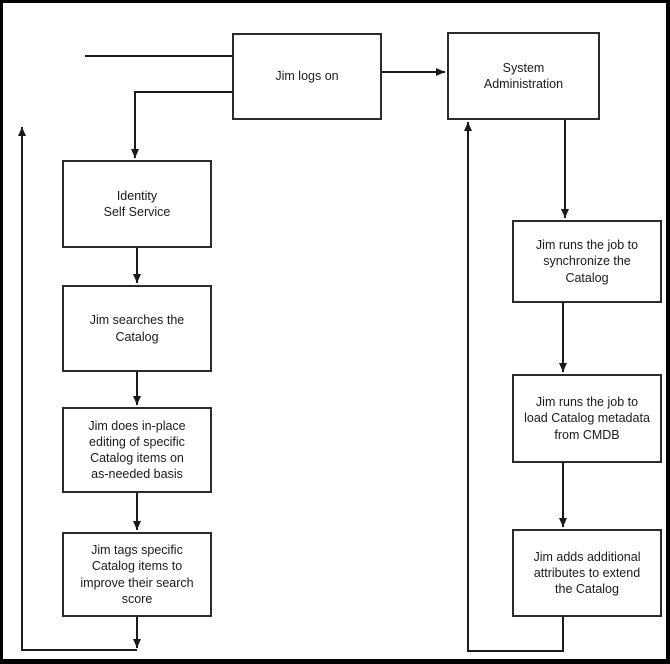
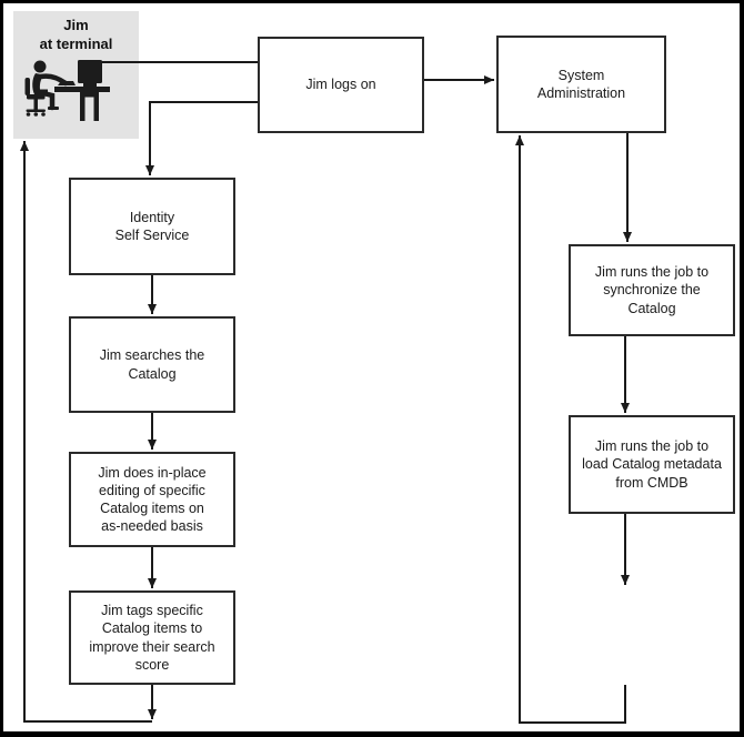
+ Jim
+ at terminal
  Jim logs on
  System
  Administration
  Identity
  Self Service
  Jim searches the
  Catalog
  Jim does in-place
  editing of specific
  Catalog items on
  as-needed basis
  Jim tags specific
  Catalog items to
  improve their search
  score
  Jim runs the job to
  synchronize the
  Catalog
  Jim runs the job to
  load Catalog metadata
  from CMDB
- Jim adds additional
- attributes to extend
- the Catalog
